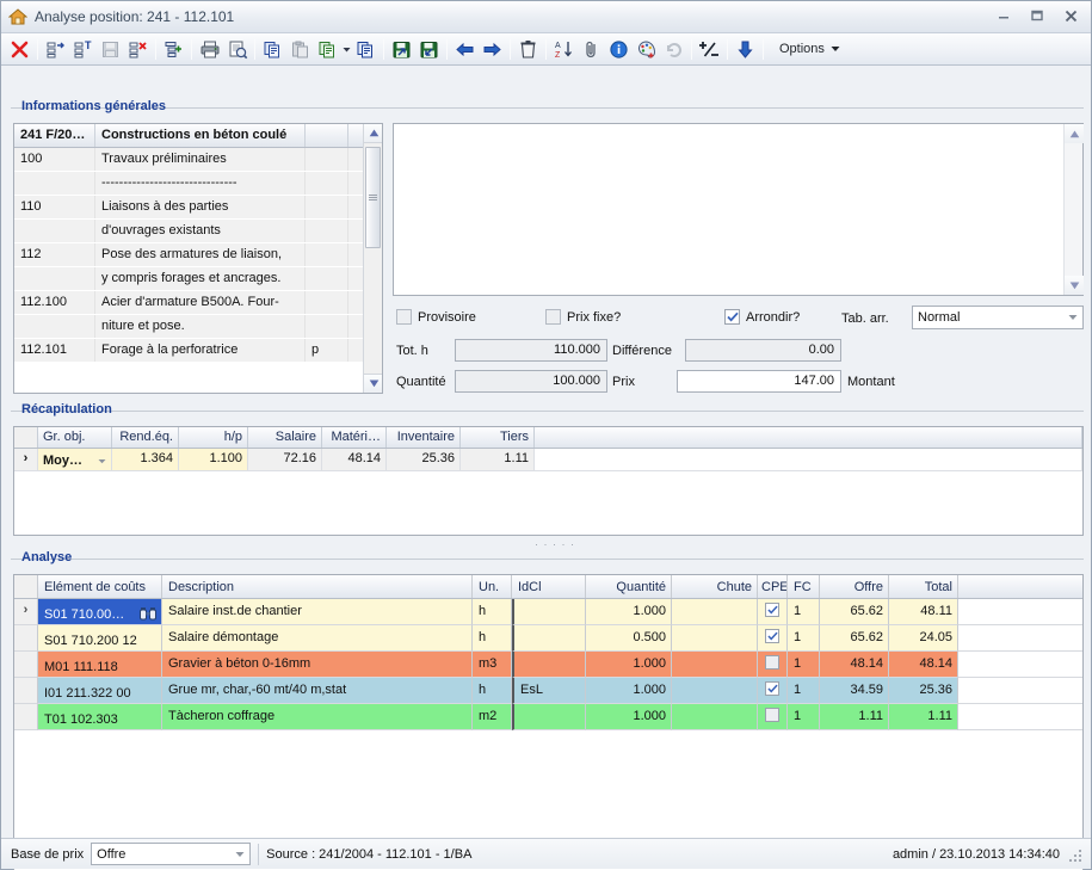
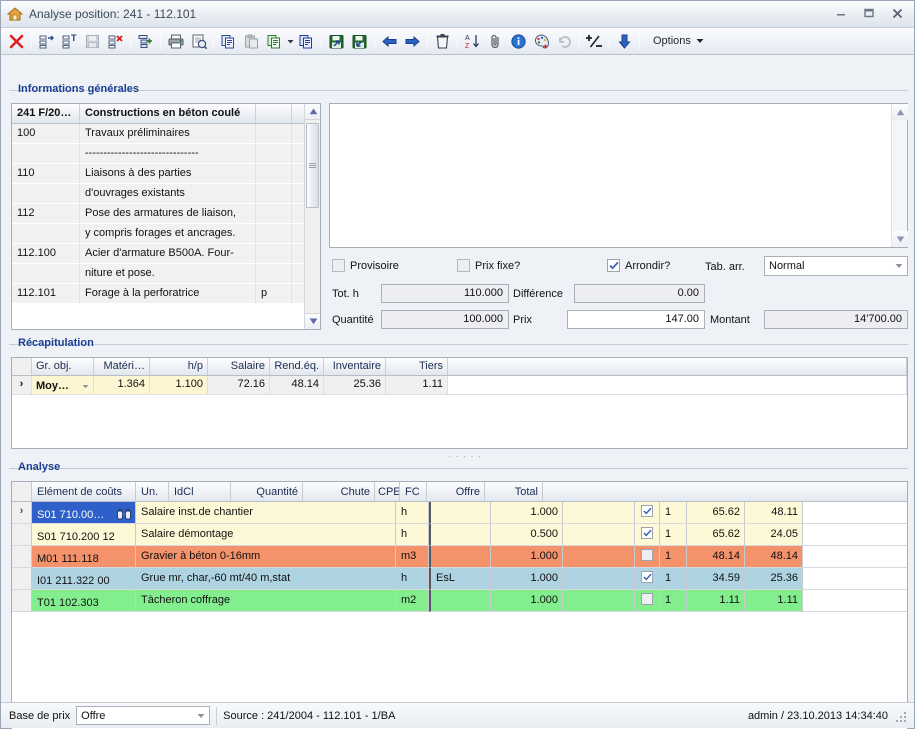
  Analyse position: 241 - 112.101
  T
  Options
  Informations générales
  241 F/20…
  Constructions en béton coulé
  100
  Travaux préliminaires
  -------------------------------
  110
  Liaisons à des parties
  d'ouvrages existants
  112
  Pose des armatures de liaison,
  y compris forages et ancrages.
  112.100
  Acier d'armature B500A. Four-
  niture et pose.
  112.101
  Forage à la perforatrice
  p
  Provisoire
  Prix fixe?
  Arrondir?
  Tab. arr.
  Normal
  Tot. h
  110.000
  Différence
  0.00
  Quantité
  100.000
  Prix
  147.00
  Montant
+ 14'700.00
  Récapitulation
  Gr. obj.
- Rend.éq.
+ Matéri…
  h/p
  Salaire
- Matéri…
+ Rend.éq.
  Inventaire
  Tiers
  ›
  Moy…
  1.364
  1.100
  72.16
  48.14
  25.36
  1.11
  · · · · ·
  Analyse
  Elément de coûts
- Description
  Un.
  IdCl
  Quantité
  Chute
  CPE
  FC
  Offre
  Total
  ›
  S01 710.00…
  Salaire inst.de chantier
  h
  1.000
  1
  65.62
  48.11
  S01 710.200 12
  Salaire démontage
  h
  0.500
  1
  65.62
  24.05
  M01 111.118
  Gravier à béton 0-16mm
  m3
  1.000
  1
  48.14
  48.14
  I01 211.322 00
  Grue mr, char,-60 mt/40 m,stat
  h
  EsL
  1.000
  1
  34.59
  25.36
  T01 102.303
  Tàcheron coffrage
  m2
  1.000
  1
  1.11
  1.11
  Base de prix
  Offre
  Source : 241/2004 - 112.101 - 1/BA
  admin / 23.10.2013 14:34:40
